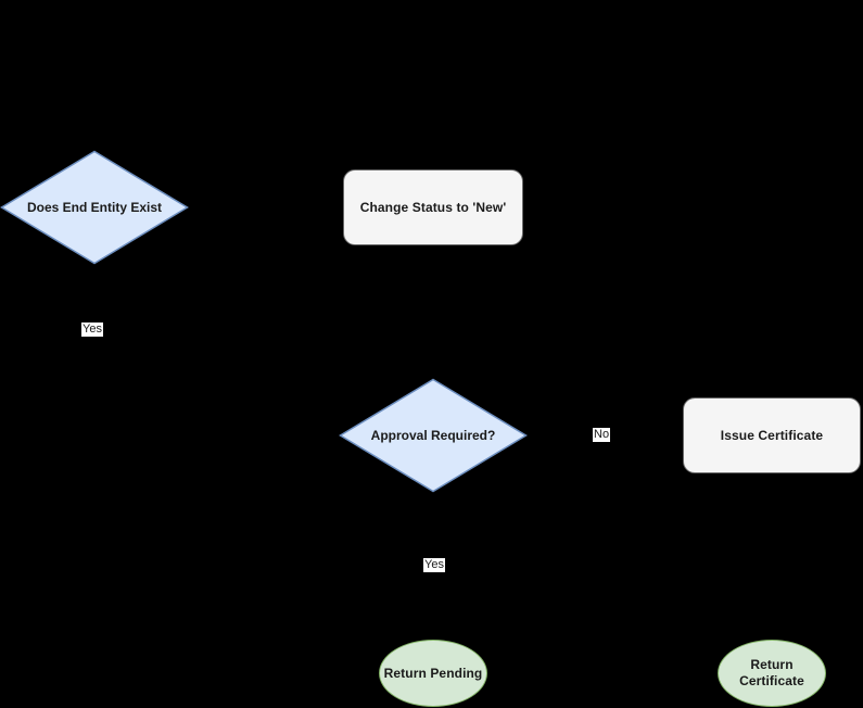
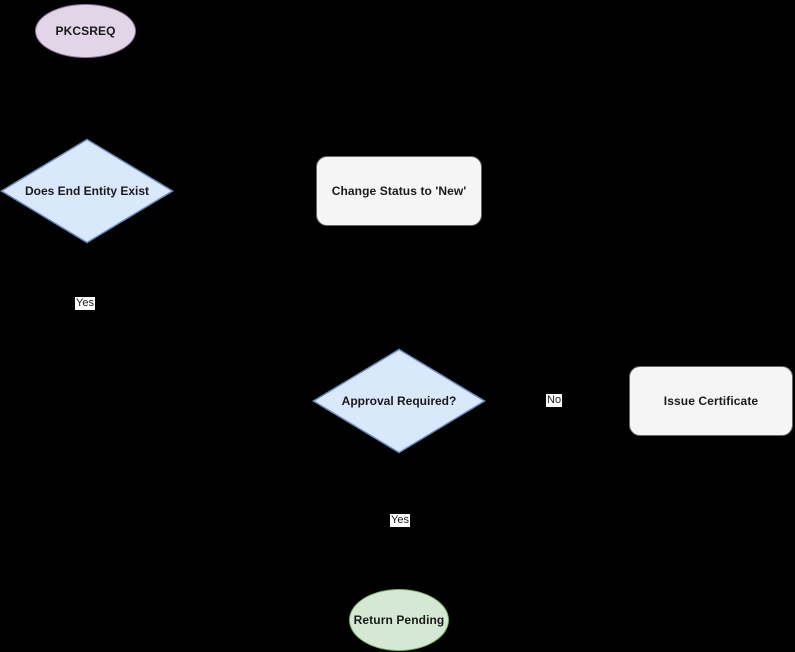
+ PKCSREQ
  Does End Entity Exist
  Change Status to 'New'
  Yes
  Approval Required?
  No
  Issue Certificate
  Yes
  Return Pending
- Return
- Certificate
